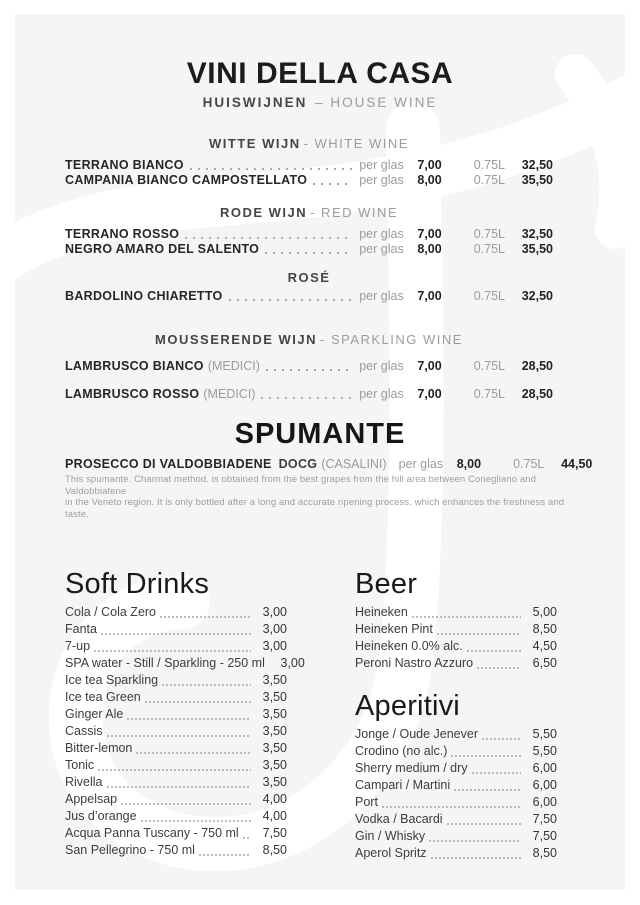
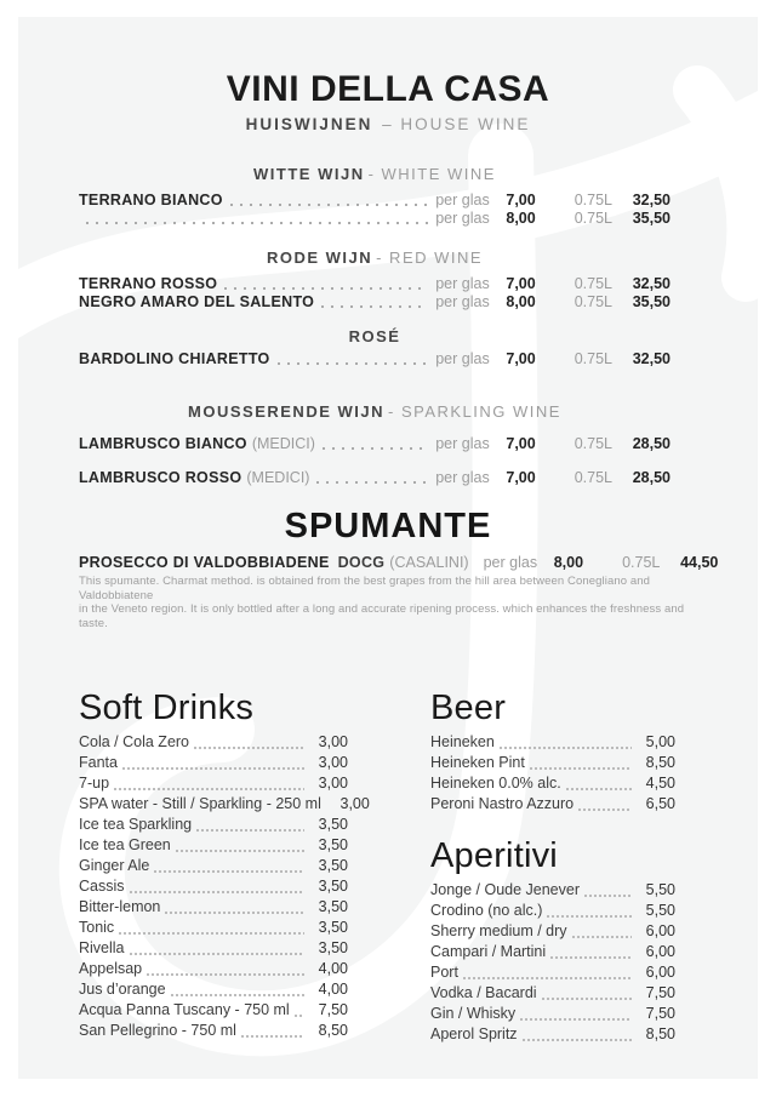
  VINI DELLA CASA
  HUISWIJNEN – HOUSE WINE
  WITTE WIJN - WHITE WINE
  TERRANO BIANCO
  per glas
  7,00
  0.75L
  32,50
- CAMPANIA BIANCO CAMPOSTELLATO
  per glas
  8,00
  0.75L
  35,50
  RODE WIJN - RED WINE
  TERRANO ROSSO
  per glas
  7,00
  0.75L
  32,50
  NEGRO AMARO DEL SALENTO
  per glas
  8,00
  0.75L
  35,50
  ROSÉ
  BARDOLINO CHIARETTO
  per glas
  7,00
  0.75L
  32,50
  MOUSSERENDE WIJN - SPARKLING WINE
  LAMBRUSCO BIANCO
  (MEDICI)
  per glas
  7,00
  0.75L
  28,50
  LAMBRUSCO ROSSO
  (MEDICI)
  per glas
  7,00
  0.75L
  28,50
  SPUMANTE
  PROSECCO DI VALDOBBIADENE
  DOCG
  (CASALINI)
  per glas
  8,00
  0.75L
  44,50
  This spumante. Charmat method. is obtained from the best grapes from the hill area between Conegliano and Valdobbiatene
  in the Veneto region. It is only bottled after a long and accurate ripening process. which enhances the freshness and taste.
  Soft Drinks
  Cola / Cola Zero
  3,00
  Fanta
  3,00
  7-up
  3,00
  SPA water - Still / Sparkling - 250 ml
  3,00
  Ice tea Sparkling
  3,50
  Ice tea Green
  3,50
  Ginger Ale
  3,50
  Cassis
  3,50
  Bitter-lemon
  3,50
  Tonic
  3,50
  Rivella
  3,50
  Appelsap
  4,00
  Jus d’orange
  4,00
  Acqua Panna Tuscany - 750 ml
  7,50
  San Pellegrino - 750 ml
  8,50
  Beer
  Heineken
  5,00
  Heineken Pint
  8,50
  Heineken 0.0% alc.
  4,50
  Peroni Nastro Azzuro
  6,50
  Aperitivi
  Jonge / Oude Jenever
  5,50
  Crodino (no alc.)
  5,50
  Sherry medium / dry
  6,00
  Campari / Martini
  6,00
  Port
  6,00
  Vodka / Bacardi
  7,50
  Gin / Whisky
  7,50
  Aperol Spritz
  8,50
